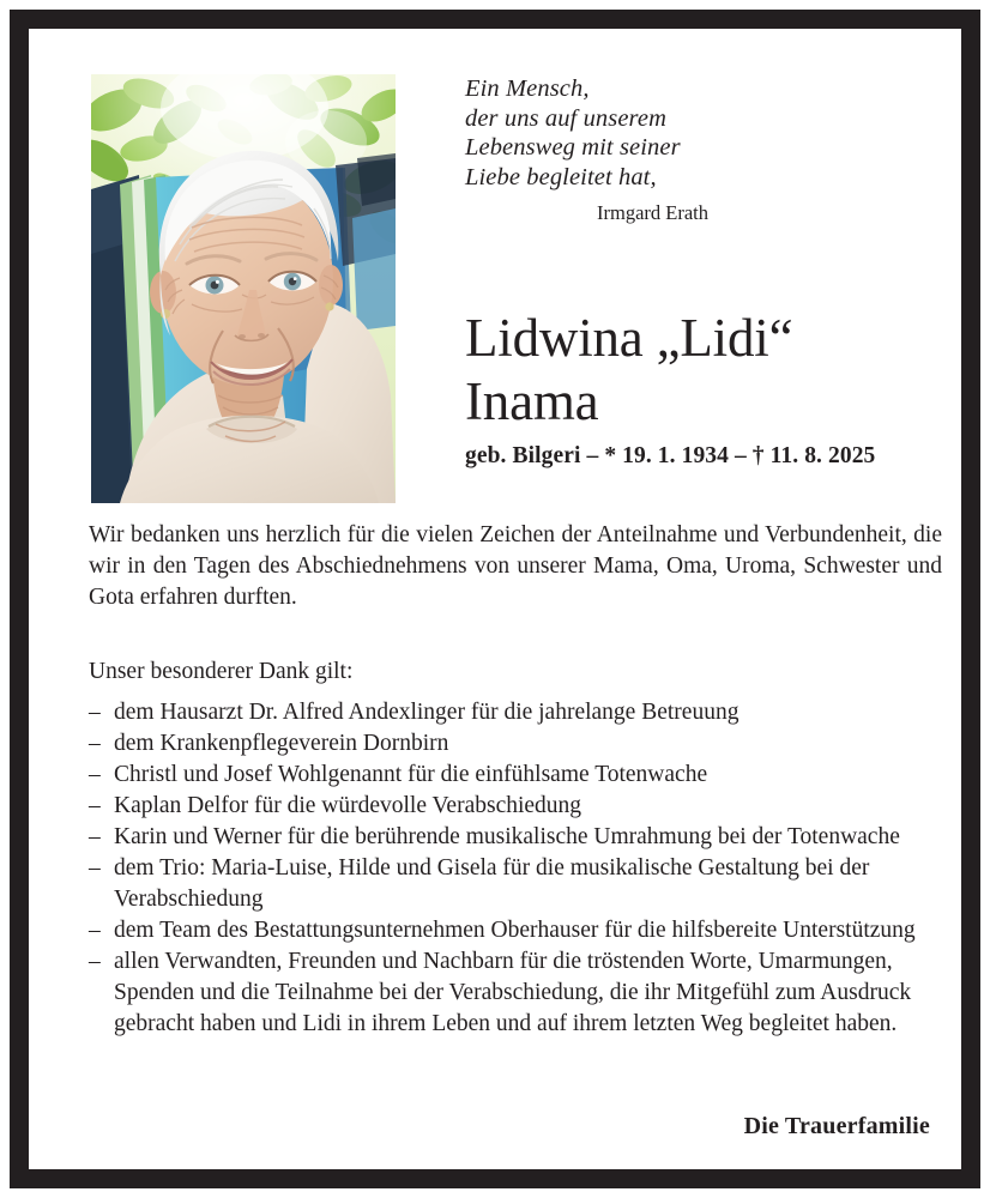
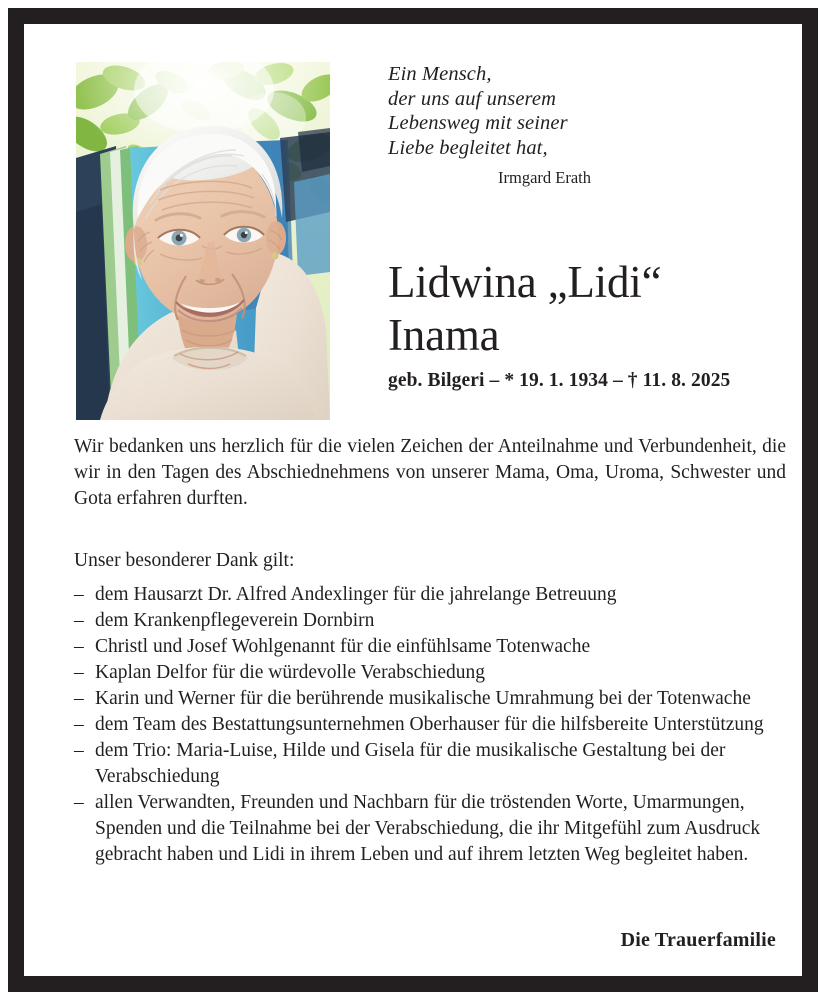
  Ein Mensch,
  der uns auf unserem
  Lebensweg mit seiner
  Liebe begleitet hat,
  Irmgard Erath
  Lidwina „Lidi“
  Inama
  geb. Bilgeri – * 19. 1. 1934 – † 11. 8. 2025
  Wir bedanken uns herzlich für die vielen Zeichen der Anteilnahme und Verbundenheit, die wir in den Tagen des Abschiednehmens von unserer Mama, Oma, Uroma, Schwester und Gota erfahren durften.
  Unser besonderer Dank gilt:
  –
  dem Hausarzt Dr. Alfred Andexlinger für die jahrelange Betreuung
  –
  dem Krankenpflegeverein Dornbirn
  –
  Christl und Josef Wohlgenannt für die einfühlsame Totenwache
  –
  Kaplan Delfor für die würdevolle Verabschiedung
  –
  Karin und Werner für die berührende musikalische Umrahmung bei der Totenwache
  –
- dem Trio: Maria-Luise, Hilde und Gisela für die musikalische Gestaltung bei der Verabschiedung
+ dem Team des Bestattungsunternehmen Oberhauser für die hilfsbereite Unterstützung
  –
- dem Team des Bestattungsunternehmen Oberhauser für die hilfsbereite Unterstützung
+ dem Trio: Maria-Luise, Hilde und Gisela für die musikalische Gestaltung bei der Verabschiedung
  –
  allen Verwandten, Freunden und Nachbarn für die tröstenden Worte, Umarmungen, Spenden und die Teilnahme bei der Verabschiedung, die ihr Mitgefühl zum Ausdruck gebracht haben und Lidi in ihrem Leben und auf ihrem letzten Weg begleitet haben.
  Die Trauerfamilie
